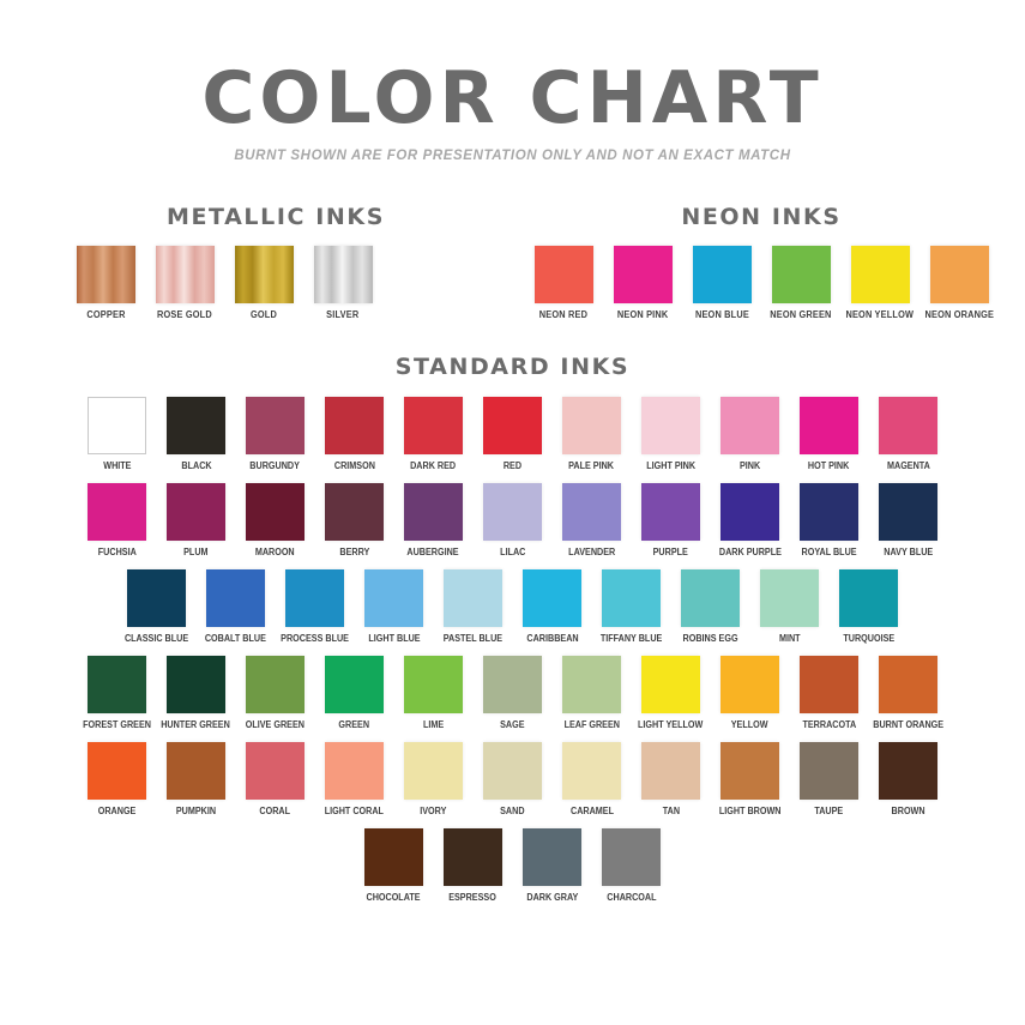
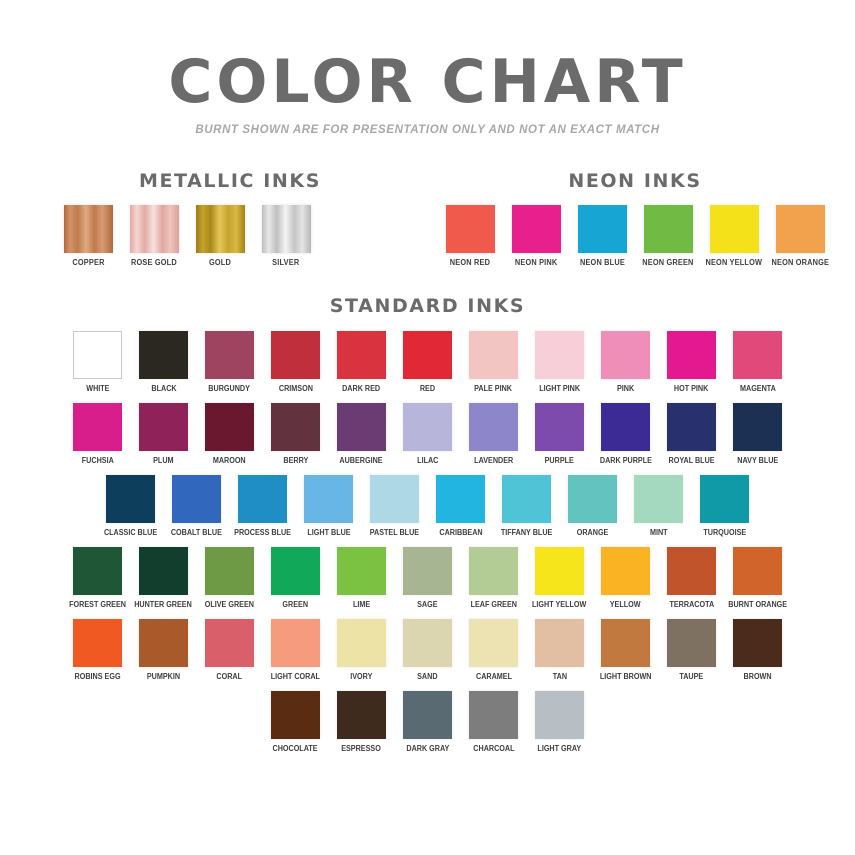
  COLOR CHART
  BURNT SHOWN ARE FOR PRESENTATION ONLY AND NOT AN EXACT MATCH
  METALLIC INKS
  COPPER
  ROSE GOLD
  GOLD
  SILVER
  NEON INKS
  NEON RED
  NEON PINK
  NEON BLUE
  NEON GREEN
  NEON YELLOW
  NEON ORANGE
  STANDARD INKS
  WHITE
  BLACK
  BURGUNDY
  CRIMSON
  DARK RED
  RED
  PALE PINK
  LIGHT PINK
  PINK
  HOT PINK
  MAGENTA
  FUCHSIA
  PLUM
  MAROON
  BERRY
  AUBERGINE
  LILAC
  LAVENDER
  PURPLE
  DARK PURPLE
  ROYAL BLUE
  NAVY BLUE
  CLASSIC BLUE
  COBALT BLUE
  PROCESS BLUE
  LIGHT BLUE
  PASTEL BLUE
  CARIBBEAN
  TIFFANY BLUE
- ROBINS EGG
+ ORANGE
  MINT
  TURQUOISE
  FOREST GREEN
  HUNTER GREEN
  OLIVE GREEN
  GREEN
  LIME
  SAGE
  LEAF GREEN
  LIGHT YELLOW
  YELLOW
  TERRACOTA
  BURNT ORANGE
- ORANGE
+ ROBINS EGG
  PUMPKIN
  CORAL
  LIGHT CORAL
  IVORY
  SAND
  CARAMEL
  TAN
  LIGHT BROWN
  TAUPE
  BROWN
  CHOCOLATE
  ESPRESSO
  DARK GRAY
  CHARCOAL
+ LIGHT GRAY
